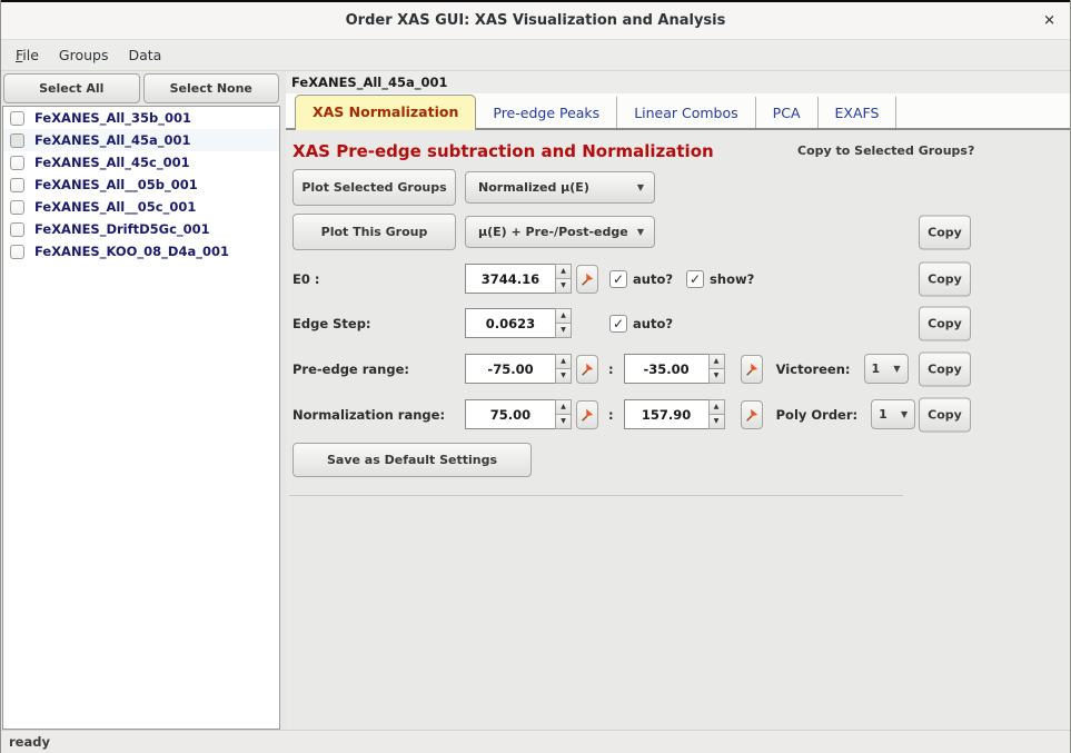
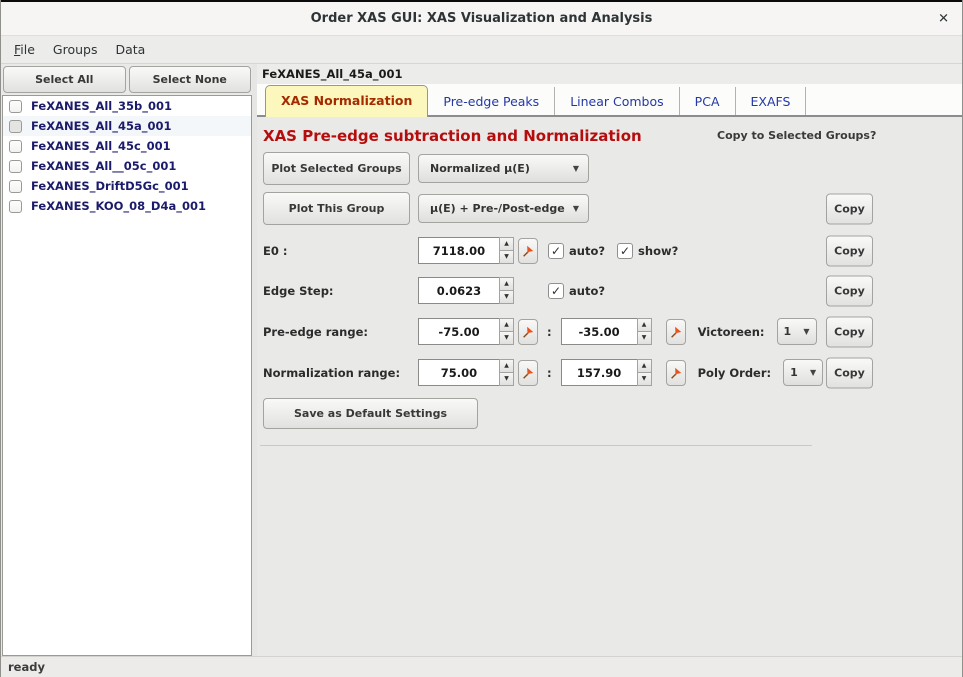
  Order XAS GUI: XAS Visualization and Analysis
  ✕
  File
  Groups
  Data
  Select All
  Select None
  FeXANES_All_35b_001
  FeXANES_All_45a_001
  FeXANES_All_45c_001
- FeXANES_All__05b_001
  FeXANES_All__05c_001
  FeXANES_DriftD5Gc_001
  FeXANES_KOO_08_D4a_001
  FeXANES_All_45a_001
  XAS Normalization
  Pre-edge Peaks
  Linear Combos
  PCA
  EXAFS
  XAS Pre-edge subtraction and Normalization
  Copy to Selected Groups?
  Plot Selected Groups
  Normalized μ(E)
  ▼
  Plot This Group
  μ(E) + Pre-/Post-edge
  ▼
  Copy
  E0 :
- 3744.16
+ 7118.00
  ✓
  auto?
  ✓
  show?
  Copy
  Edge Step:
  0.0623
  ✓
  auto?
  Copy
  Pre-edge range:
  -75.00
  :
  -35.00
  Victoreen:
  1
  ▼
  Copy
  Normalization range:
  75.00
  :
  157.90
  Poly Order:
  1
  ▼
  Copy
  Save as Default Settings
  ready
